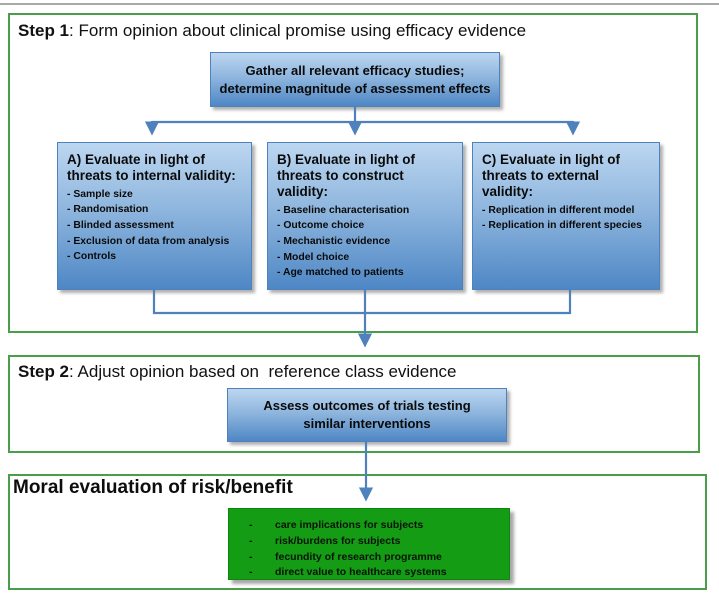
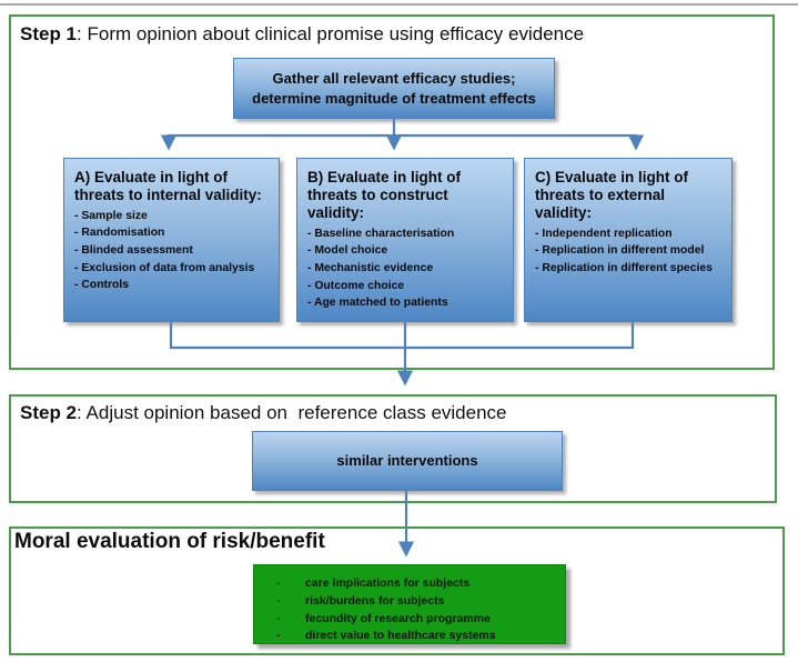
  Step 1: Form opinion about clinical promise using efficacy evidence
  Gather all relevant efficacy studies;
- determine magnitude of assessment effects
+ determine magnitude of treatment effects
  A) Evaluate in light of threats to internal validity:
  - Sample size
  - Randomisation
  - Blinded assessment
  - Exclusion of data from analysis
  - Controls
  B) Evaluate in light of threats to construct validity:
  - Baseline characterisation
- - Outcome choice
+ - Model choice
  - Mechanistic evidence
- - Model choice
+ - Outcome choice
  - Age matched to patients
  C) Evaluate in light of threats to external validity:
+ - Independent replication
  - Replication in different model
  - Replication in different species
  Step 2: Adjust opinion based on reference class evidence
- Assess outcomes of trials testing
  similar interventions
  Moral evaluation of risk/benefit
  -
  care implications for subjects
  -
  risk/burdens for subjects
  -
  fecundity of research programme
  -
  direct value to healthcare systems
